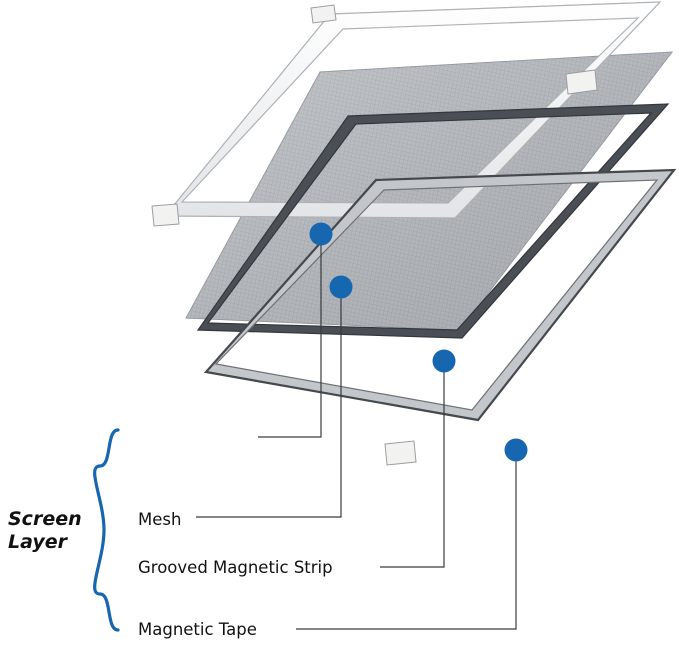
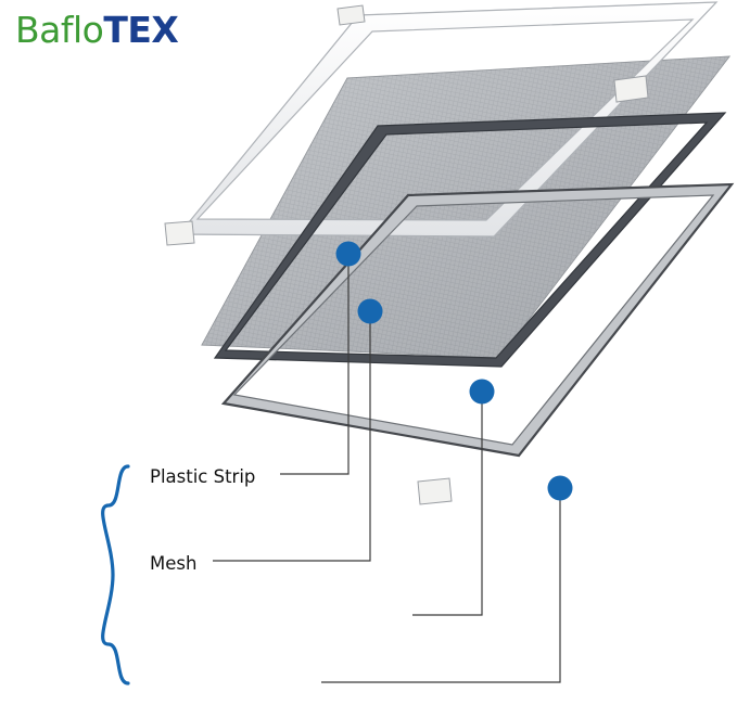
+ BafloTEX
+ Plastic Strip
  Mesh
- Grooved Magnetic Strip
- Magnetic Tape
- Screen
- Layer
